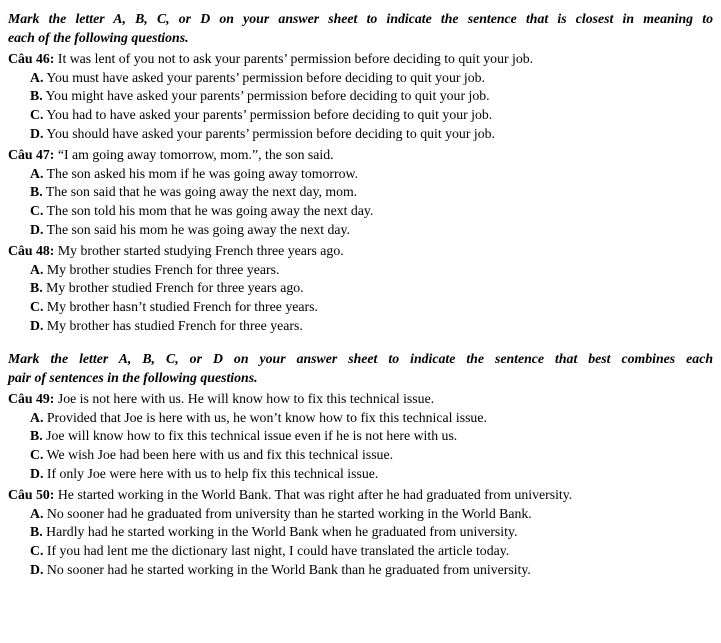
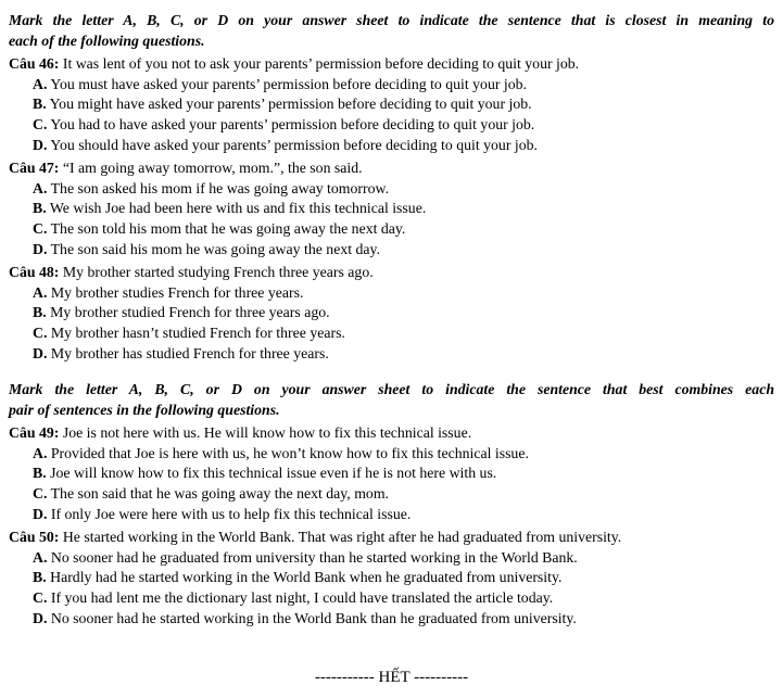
  Mark the letter A, B, C, or D on your answer sheet to indicate the sentence that is closest in meaning to
  each of the following questions.
  Câu 46: It was lent of you not to ask your parents’ permission before deciding to quit your job.
  A. You must have asked your parents’ permission before deciding to quit your job.
  B. You might have asked your parents’ permission before deciding to quit your job.
  C. You had to have asked your parents’ permission before deciding to quit your job.
  D. You should have asked your parents’ permission before deciding to quit your job.
  Câu 47: “I am going away tomorrow, mom.”, the son said.
  A. The son asked his mom if he was going away tomorrow.
- B. The son said that he was going away the next day, mom.
+ B. We wish Joe had been here with us and fix this technical issue.
  C. The son told his mom that he was going away the next day.
  D. The son said his mom he was going away the next day.
  Câu 48: My brother started studying French three years ago.
  A. My brother studies French for three years.
  B. My brother studied French for three years ago.
  C. My brother hasn’t studied French for three years.
  D. My brother has studied French for three years.
  Mark the letter A, B, C, or D on your answer sheet to indicate the sentence that best combines each
  pair of sentences in the following questions.
  Câu 49: Joe is not here with us. He will know how to fix this technical issue.
  A. Provided that Joe is here with us, he won’t know how to fix this technical issue.
  B. Joe will know how to fix this technical issue even if he is not here with us.
- C. We wish Joe had been here with us and fix this technical issue.
+ C. The son said that he was going away the next day, mom.
  D. If only Joe were here with us to help fix this technical issue.
  Câu 50: He started working in the World Bank. That was right after he had graduated from university.
  A. No sooner had he graduated from university than he started working in the World Bank.
  B. Hardly had he started working in the World Bank when he graduated from university.
  C. If you had lent me the dictionary last night, I could have translated the article today.
  D. No sooner had he started working in the World Bank than he graduated from university.
+ ----------- HẾT ----------
